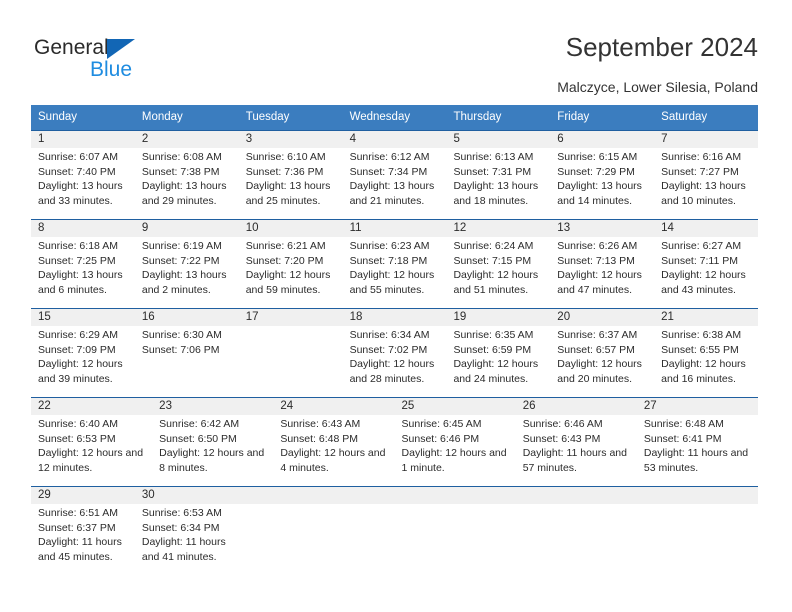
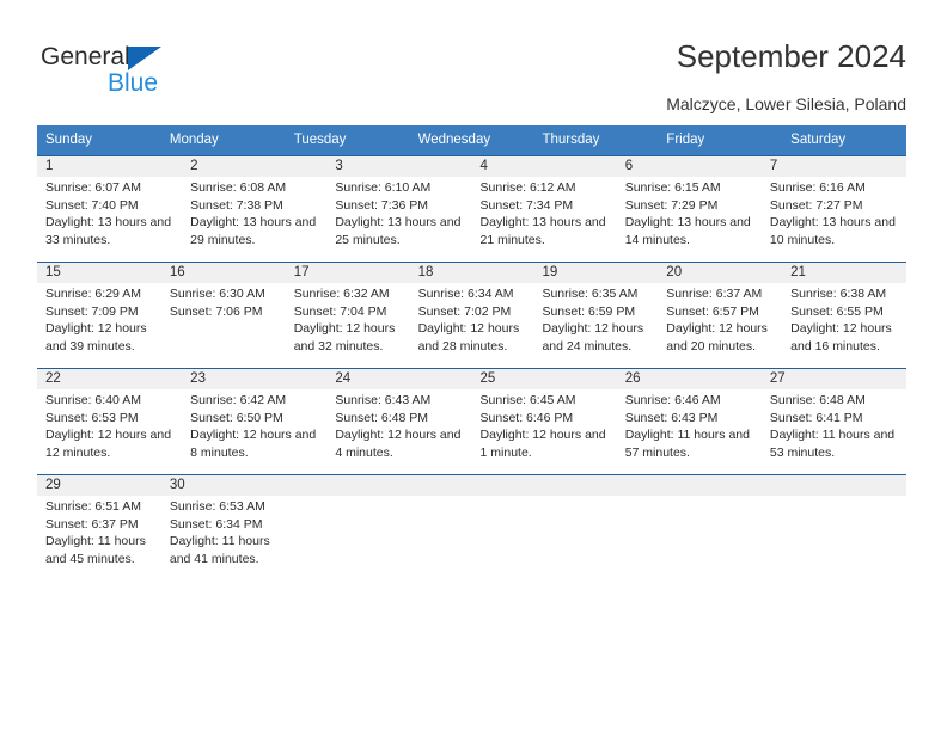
  General
  Blue
  September 2024
  Malczyce, Lower Silesia, Poland
  Sunday
  Monday
  Tuesday
  Wednesday
  Thursday
  Friday
  Saturday
  1
  Sunrise: 6:07 AM
  Sunset: 7:40 PM
  Daylight: 13 hours and 33 minutes.
  2
  Sunrise: 6:08 AM
  Sunset: 7:38 PM
  Daylight: 13 hours and 29 minutes.
  3
  Sunrise: 6:10 AM
  Sunset: 7:36 PM
  Daylight: 13 hours and 25 minutes.
  4
  Sunrise: 6:12 AM
  Sunset: 7:34 PM
  Daylight: 13 hours and 21 minutes.
- 5
- Sunrise: 6:13 AM
- Sunset: 7:31 PM
- Daylight: 13 hours and 18 minutes.
  6
  Sunrise: 6:15 AM
  Sunset: 7:29 PM
  Daylight: 13 hours and 14 minutes.
  7
  Sunrise: 6:16 AM
  Sunset: 7:27 PM
  Daylight: 13 hours and 10 minutes.
- 8
- Sunrise: 6:18 AM
- Sunset: 7:25 PM
- Daylight: 13 hours and 6 minutes.
- 9
- Sunrise: 6:19 AM
- Sunset: 7:22 PM
- Daylight: 13 hours and 2 minutes.
- 10
- Sunrise: 6:21 AM
- Sunset: 7:20 PM
- Daylight: 12 hours and 59 minutes.
- 11
- Sunrise: 6:23 AM
- Sunset: 7:18 PM
- Daylight: 12 hours and 55 minutes.
- 12
- Sunrise: 6:24 AM
- Sunset: 7:15 PM
- Daylight: 12 hours and 51 minutes.
- 13
- Sunrise: 6:26 AM
- Sunset: 7:13 PM
- Daylight: 12 hours and 47 minutes.
- 14
- Sunrise: 6:27 AM
- Sunset: 7:11 PM
- Daylight: 12 hours and 43 minutes.
  15
  Sunrise: 6:29 AM
  Sunset: 7:09 PM
  Daylight: 12 hours and 39 minutes.
  16
  Sunrise: 6:30 AM
  Sunset: 7:06 PM
  17
+ Sunrise: 6:32 AM
+ Sunset: 7:04 PM
+ Daylight: 12 hours and 32 minutes.
  18
  Sunrise: 6:34 AM
  Sunset: 7:02 PM
  Daylight: 12 hours and 28 minutes.
  19
  Sunrise: 6:35 AM
  Sunset: 6:59 PM
  Daylight: 12 hours and 24 minutes.
  20
  Sunrise: 6:37 AM
  Sunset: 6:57 PM
  Daylight: 12 hours and 20 minutes.
  21
  Sunrise: 6:38 AM
  Sunset: 6:55 PM
  Daylight: 12 hours and 16 minutes.
  22
  Sunrise: 6:40 AM
  Sunset: 6:53 PM
  Daylight: 12 hours and 12 minutes.
  23
  Sunrise: 6:42 AM
  Sunset: 6:50 PM
  Daylight: 12 hours and 8 minutes.
  24
  Sunrise: 6:43 AM
  Sunset: 6:48 PM
  Daylight: 12 hours and 4 minutes.
  25
  Sunrise: 6:45 AM
  Sunset: 6:46 PM
  Daylight: 12 hours and 1 minute.
  26
  Sunrise: 6:46 AM
  Sunset: 6:43 PM
  Daylight: 11 hours and 57 minutes.
  27
  Sunrise: 6:48 AM
  Sunset: 6:41 PM
  Daylight: 11 hours and 53 minutes.
  29
  Sunrise: 6:51 AM
  Sunset: 6:37 PM
  Daylight: 11 hours and 45 minutes.
  30
  Sunrise: 6:53 AM
  Sunset: 6:34 PM
  Daylight: 11 hours and 41 minutes.
